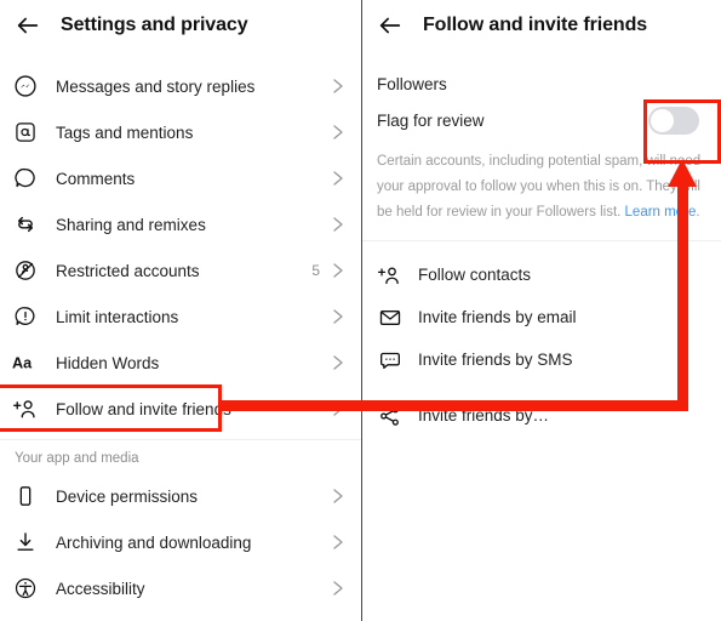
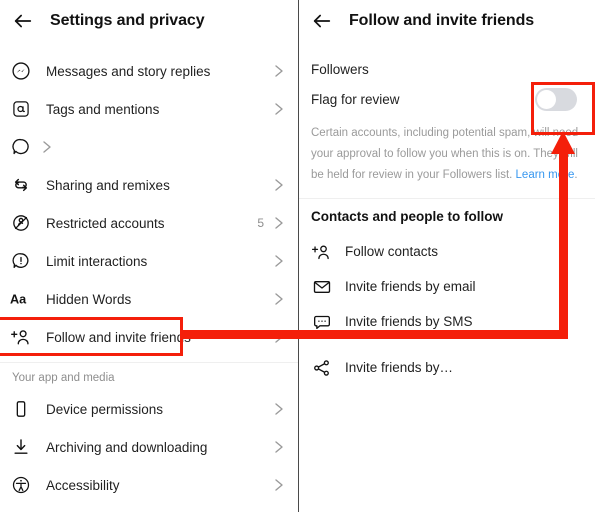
  Settings and privacy
  Messages and story replies
  Tags and mentions
- Comments
  Sharing and remixes
  Restricted accounts
  5
  Limit interactions
  Aa
  Hidden Words
  Follow and invite frien
  Your app and media
  Device permissions
  Archiving and downloading
  Accessibility
  Follow and invite friends
  Followers
  Flag for review
  Certain accounts, including potential spam, will need your approval to follow you when this is on. Theyill be held for review in your Followers list. Learn me.
+ Contacts and people to follow
  Follow contacts
  Invite friends by email
  Invite friends by SMS
  Invite friends by…
